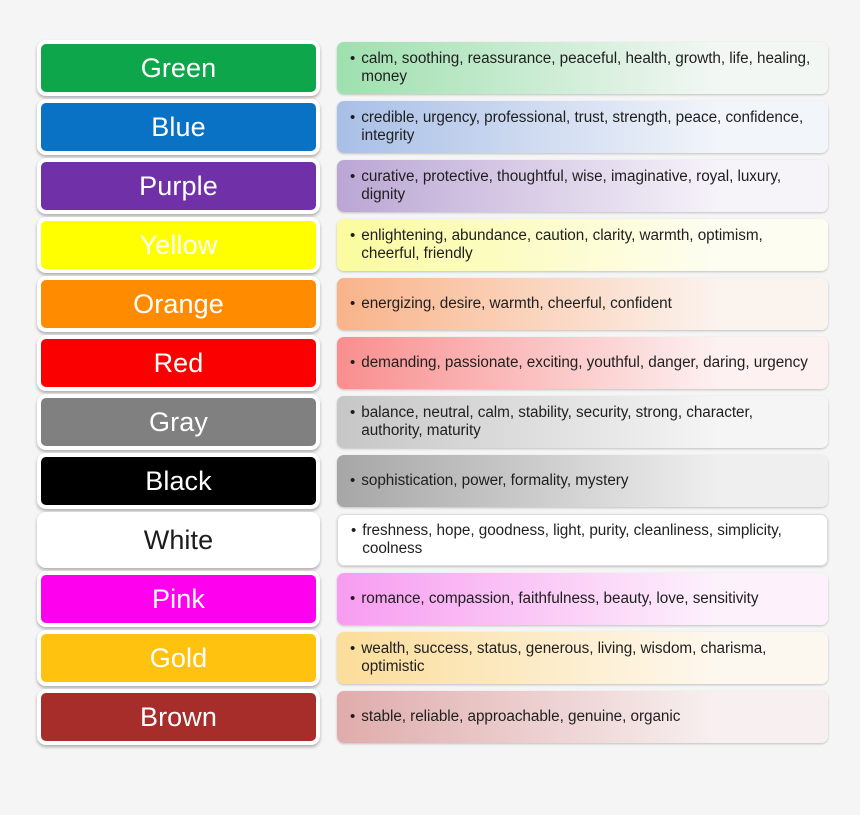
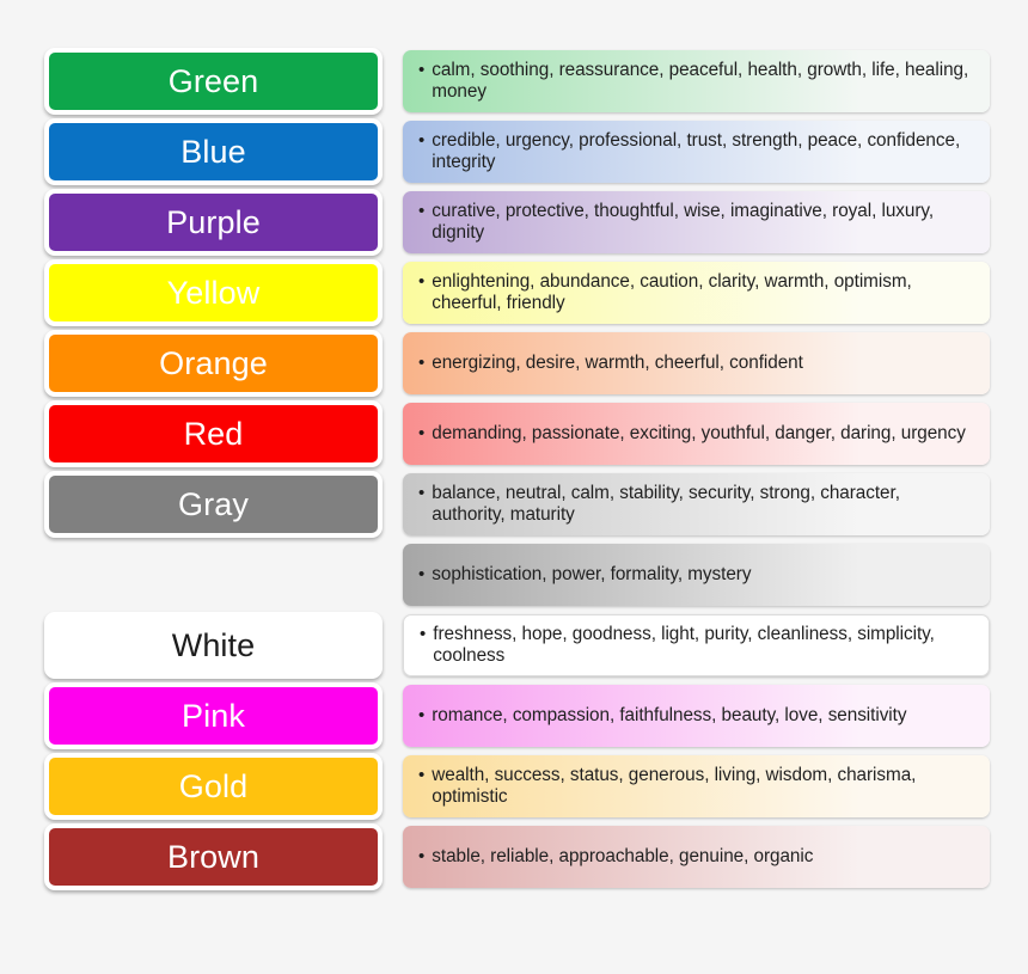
  Green
  •
  calm, soothing, reassurance, peaceful, health, growth, life, healing, money
  Blue
  •
  credible, urgency, professional, trust, strength, peace, confidence, integrity
  Purple
  •
  curative, protective, thoughtful, wise, imaginative, royal, luxury, dignity
  Yellow
  •
  enlightening, abundance, caution, clarity, warmth, optimism, cheerful, friendly
  Orange
  •
  energizing, desire, warmth, cheerful, confident
  Red
  •
  demanding, passionate, exciting, youthful, danger, daring, urgency
  Gray
  •
  balance, neutral, calm, stability, security, strong, character, authority, maturity
- Black
  •
  sophistication, power, formality, mystery
  White
  •
  freshness, hope, goodness, light, purity, cleanliness, simplicity, coolness
  Pink
  •
  romance, compassion, faithfulness, beauty, love, sensitivity
  Gold
  •
  wealth, success, status, generous, living, wisdom, charisma, optimistic
  Brown
  •
  stable, reliable, approachable, genuine, organic
